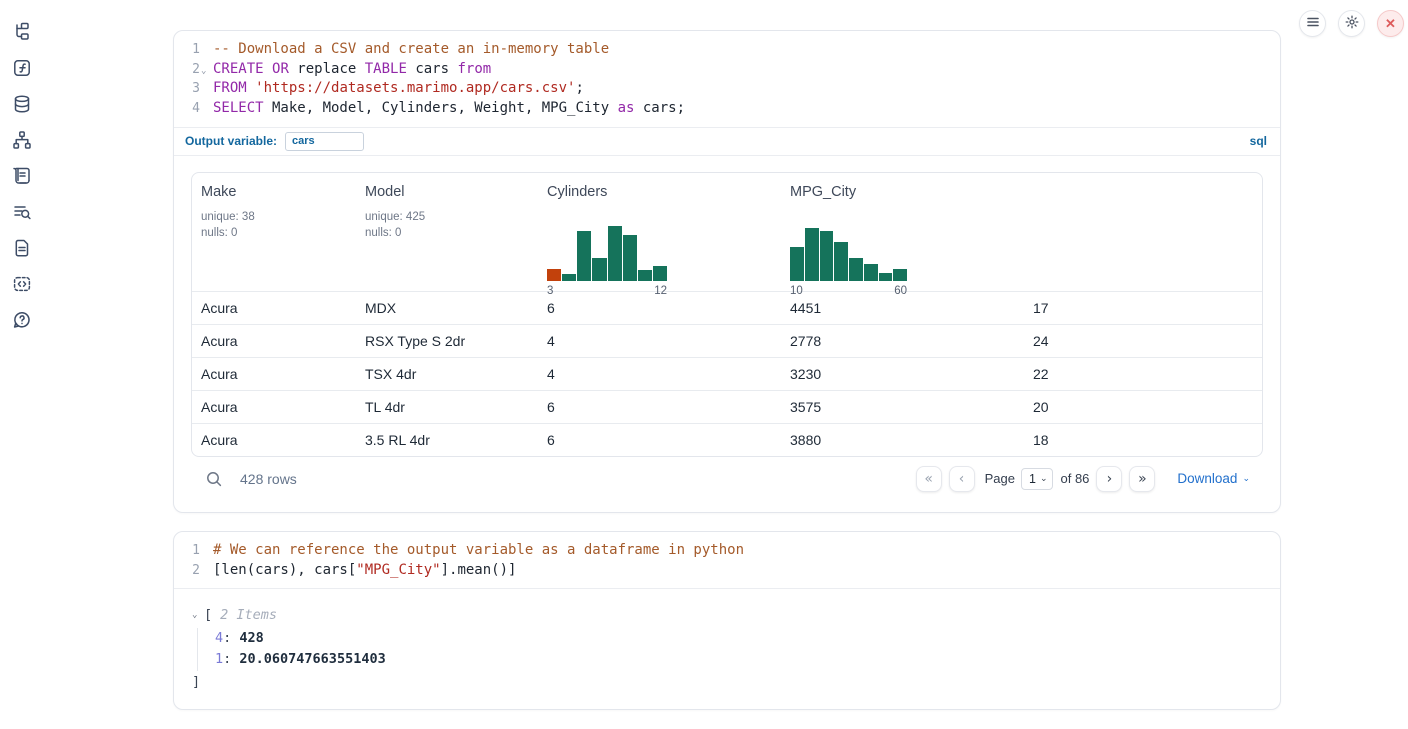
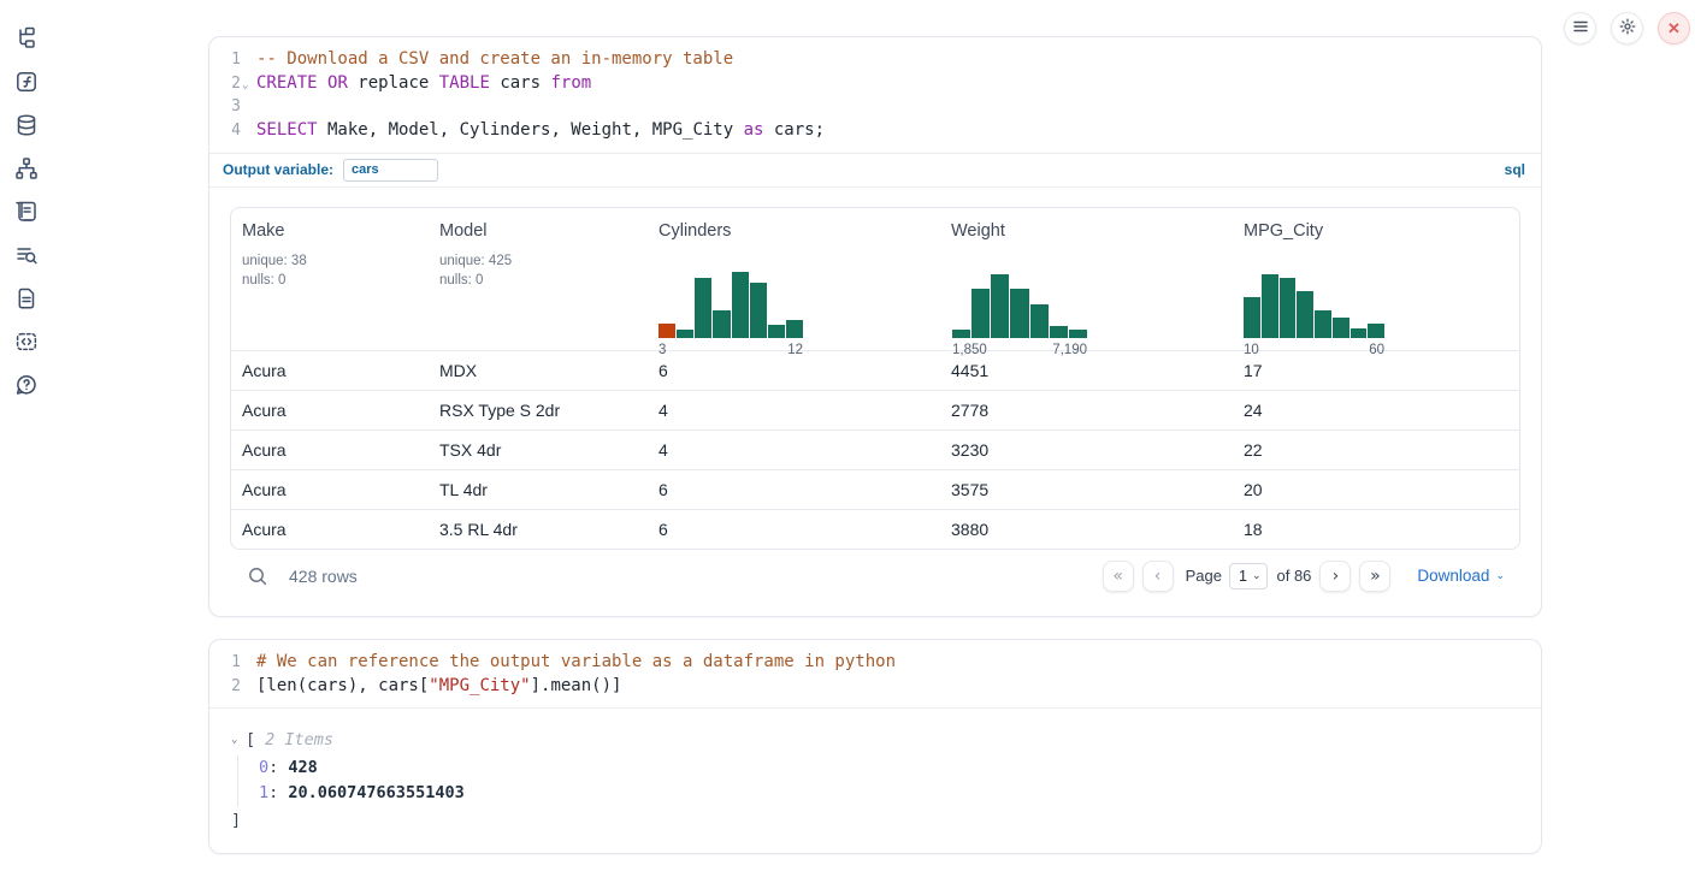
  ✕
  1
  -- Download a CSV and create an in-memory table
  2
  ⌄
  CREATE OR replace TABLE cars from
  3
- FROM 'https://datasets.marimo.app/cars.csv';
  4
  SELECT Make, Model, Cylinders, Weight, MPG_City as cars;
  Output variable:
  cars
  sql
  Make
  unique: 38
  nulls: 0
  Model
  unique: 425
  nulls: 0
  Cylinders
  3
  12
+ Weight
+ 1,850
+ 7,190
  MPG_City
  10
  60
  Acura
  MDX
  6
  4451
  17
  Acura
  RSX Type S 2dr
  4
  2778
  24
  Acura
  TSX 4dr
  4
  3230
  22
  Acura
  TL 4dr
  6
  3575
  20
  Acura
  3.5 RL 4dr
  6
  3880
  18
  428 rows
  «
  ‹
  Page
  1
  ⌄
  of 86
  ›
  »
  Download
  ⌄
  1
  # We can reference the output variable as a dataframe in python
  2
  [len(cars), cars["MPG_City"].mean()]
  ⌄
  [
  2 Items
- 4: 428
+ 0: 428
  1: 20.060747663551403
  ]
